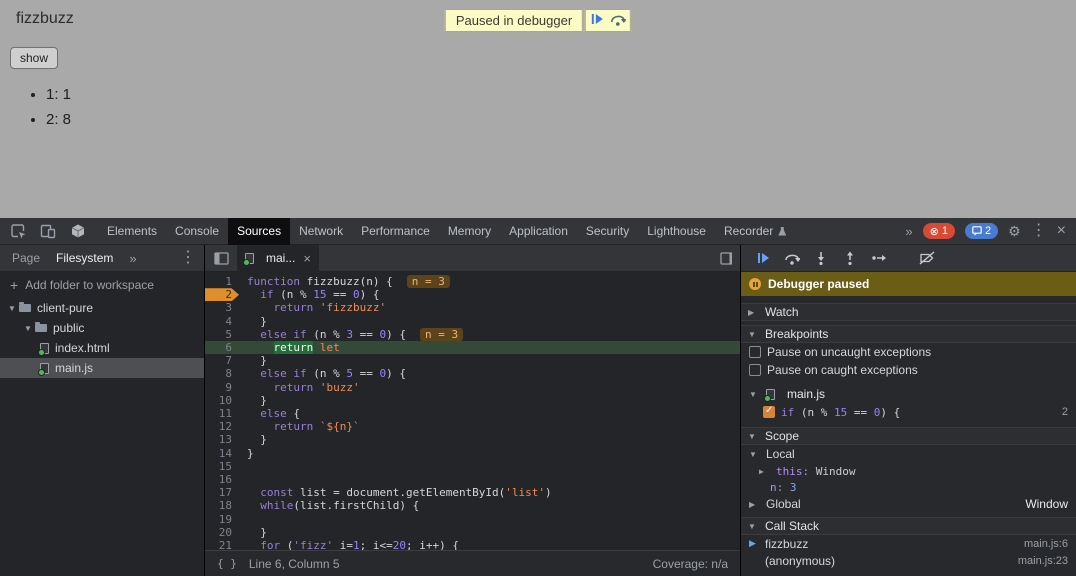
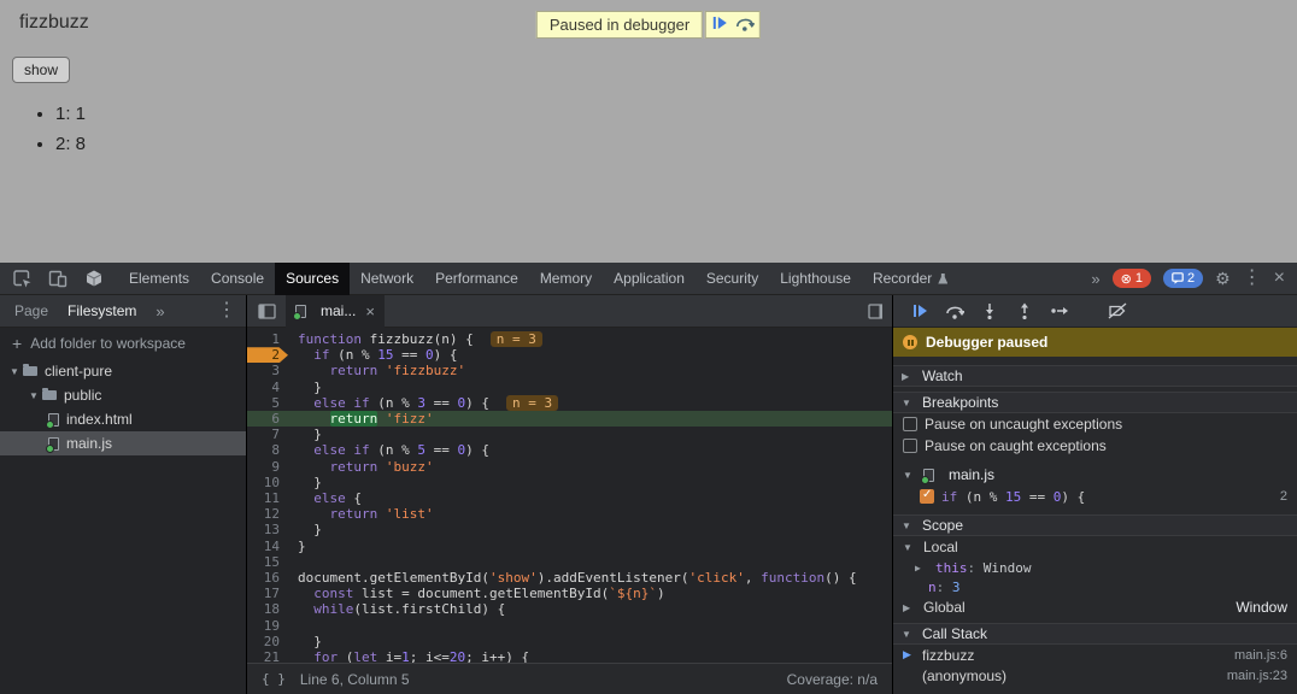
  fizzbuzz
  show
  1: 1
  2: 8
  Paused in debugger
  Elements
  Console
  Sources
  Network
  Performance
  Memory
  Application
  Security
  Lighthouse
  Recorder
  »
  ⊗
  1
  2
  ⚙
  ⋮
  ×
  Page
  Filesystem
  »
  ⋮
  +
  Add folder to workspace
  ▼
  client-pure
  ▼
  public
  index.html
  main.js
  mai...
  ×
  1
  function fizzbuzz(n) { n = 3
  2
  if (n % 15 == 0) {
  3
  return 'fizzbuzz'
  4
  }
  5
  else if (n % 3 == 0) { n = 3
  6
- return let
+ return 'fizz'
  7
  }
  8
  else if (n % 5 == 0) {
  9
  return 'buzz'
  10
  }
  11
  else {
  12
- return `${n}`
+ return 'list'
  13
  }
  14
  }
  15
  16
+ document.getElementById('show').addEventListener('click', function() {
  17
- const list = document.getElementById('list')
+ const list = document.getElementById(`${n}`)
  18
  while(list.firstChild) {
  19
  20
  }
  21
- for ('fizz' i=1; i<=20; i++) {
+ for (let i=1; i<=20; i++) {
  { }
  Line 6, Column 5
  Coverage: n/a
  Debugger paused
  ▶
  Watch
  ▼
  Breakpoints
  Pause on uncaught exceptions
  Pause on caught exceptions
  ▼
  main.js
  if (n % 15 == 0) {
  2
  ▼
  Scope
  ▼
  Local
  ▶
  this: Window
  n: 3
  ▶
  Global
  Window
  ▼
  Call Stack
  ▶
  fizzbuzz
  main.js:6
  (anonymous)
  main.js:23
